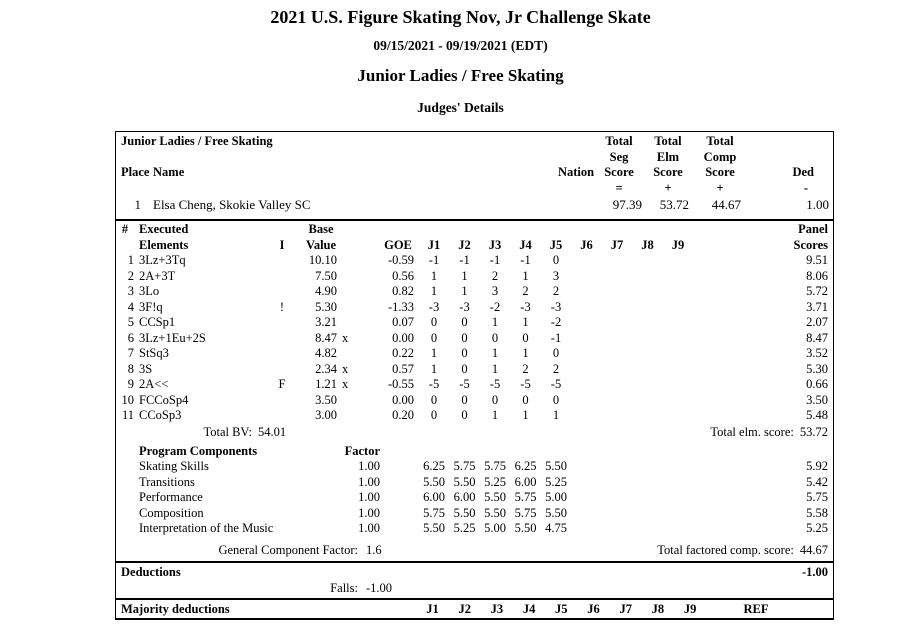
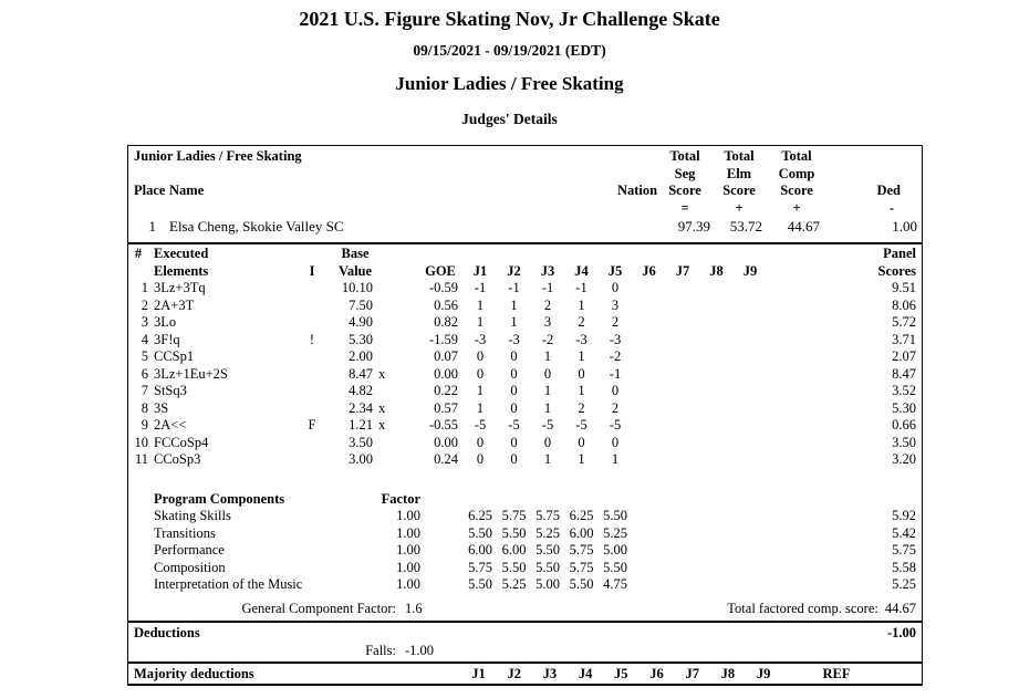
  2021 U.S. Figure Skating Nov, Jr Challenge Skate
  09/15/2021 - 09/19/2021 (EDT)
  Junior Ladies / Free Skating
  Judges' Details
  Junior Ladies / Free Skating
  Total
  Total
  Total
  Seg
  Elm
  Comp
  Place
  Name
  Nation
  Score
  Score
  Score
  Ded
  =
  +
  +
  -
  1
  Elsa Cheng, Skokie Valley SC
  97.39
  53.72
  44.67
  1.00
  #
  Executed
  Base
  Panel
  Elements
  I
  Value
  GOE
  J1
  J2
  J3
  J4
  J5
  J6
  J7
  J8
  J9
  Scores
  1
  3Lz+3Tq
  10.10
  -0.59
  -1
  -1
  -1
  -1
  0
  9.51
  2
  2A+3T
  7.50
  0.56
  1
  1
  2
  1
  3
  8.06
  3
  3Lo
  4.90
  0.82
  1
  1
  3
  2
  2
  5.72
  4
  3F!q
  !
  5.30
- -1.33
+ -1.59
  -3
  -3
  -2
  -3
  -3
  3.71
  5
  CCSp1
- 3.21
+ 2.00
  0.07
  0
  0
  1
  1
  -2
  2.07
  6
  3Lz+1Eu+2S
  8.47
  x
  0.00
  0
  0
  0
  0
  -1
  8.47
  7
  StSq3
  4.82
  0.22
  1
  0
  1
  1
  0
  3.52
  8
  3S
  2.34
  x
  0.57
  1
  0
  1
  2
  2
  5.30
  9
  2A<<
  F
  1.21
  x
  -0.55
  -5
  -5
  -5
  -5
  -5
  0.66
  10
  FCCoSp4
  3.50
  0.00
  0
  0
  0
  0
  0
  3.50
  11
  CCoSp3
  3.00
- 0.20
+ 0.24
  0
  0
  1
  1
  1
- 5.48
+ 3.20
- Total BV:
- 54.01
- Total elm. score: 53.72
  Program Components
  Factor
  Skating Skills
  1.00
  6.25
  5.75
  5.75
  6.25
  5.50
  5.92
  Transitions
  1.00
  5.50
  5.50
  5.25
  6.00
  5.25
  5.42
  Performance
  1.00
  6.00
  6.00
  5.50
  5.75
  5.00
  5.75
  Composition
  1.00
  5.75
  5.50
  5.50
  5.75
  5.50
  5.58
  Interpretation of the Music
  1.00
  5.50
  5.25
  5.00
  5.50
  4.75
  5.25
  General Component Factor:
  1.6
  Total factored comp. score: 44.67
  Deductions
  -1.00
  Falls:
  -1.00
  Majority deductions
  J1
  J2
  J3
  J4
  J5
  J6
  J7
  J8
  J9
  REF
